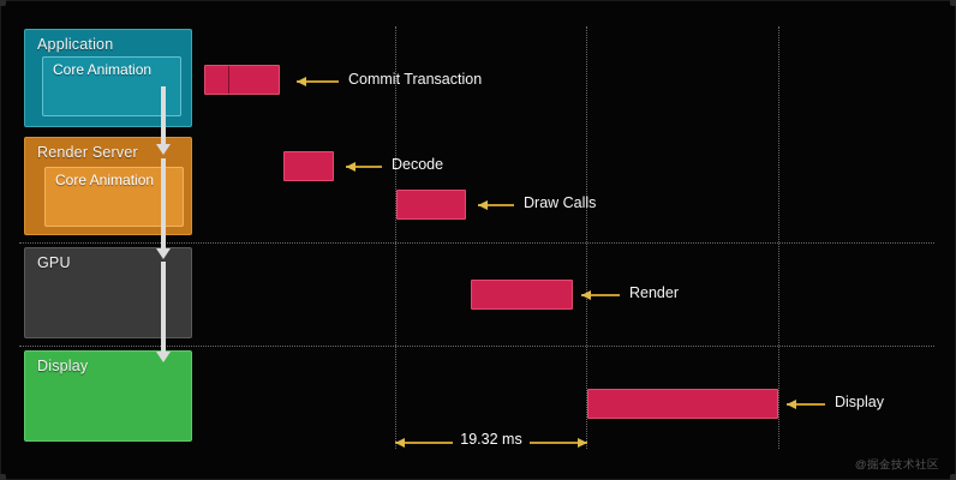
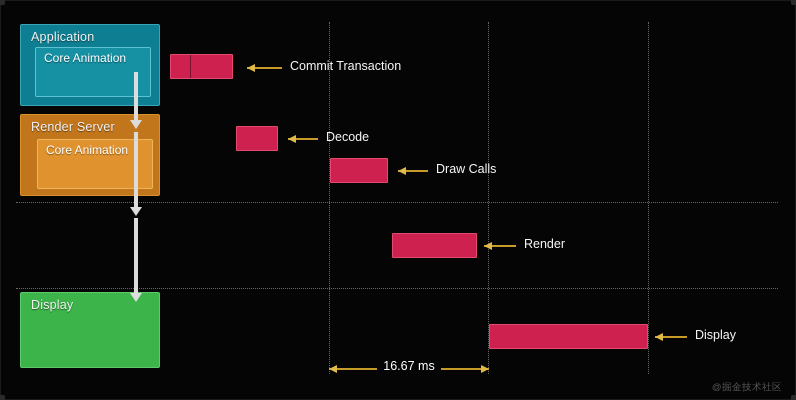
  Application
  Core Animation
  Render Server
  Core Animation
- GPU
  Display
  Commit Transaction
  Decode
  Draw Calls
  Render
  Display
- 19.32 ms
+ 16.67 ms
  @掘金技术社区
